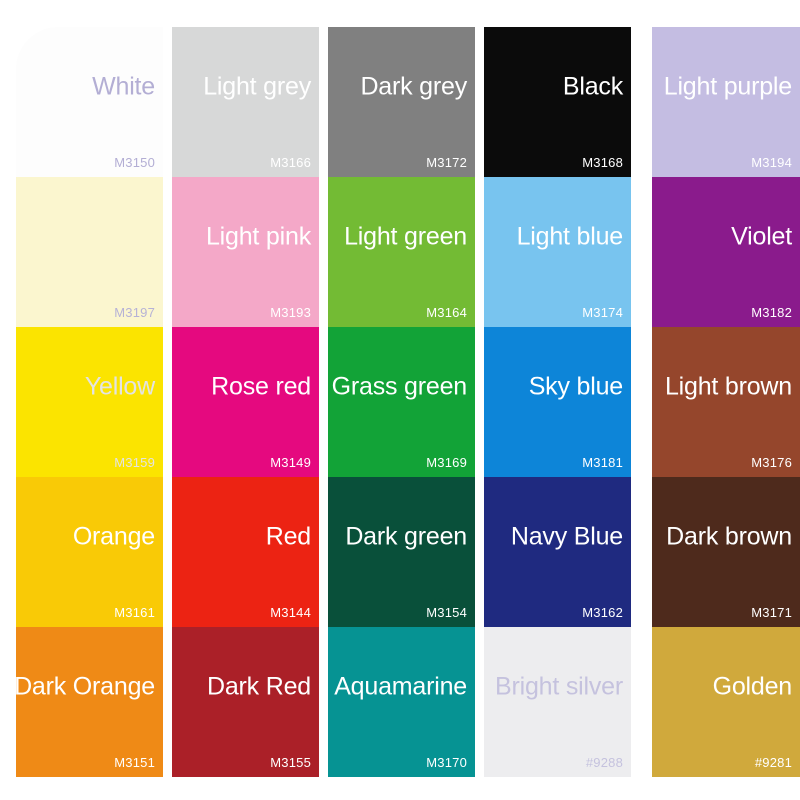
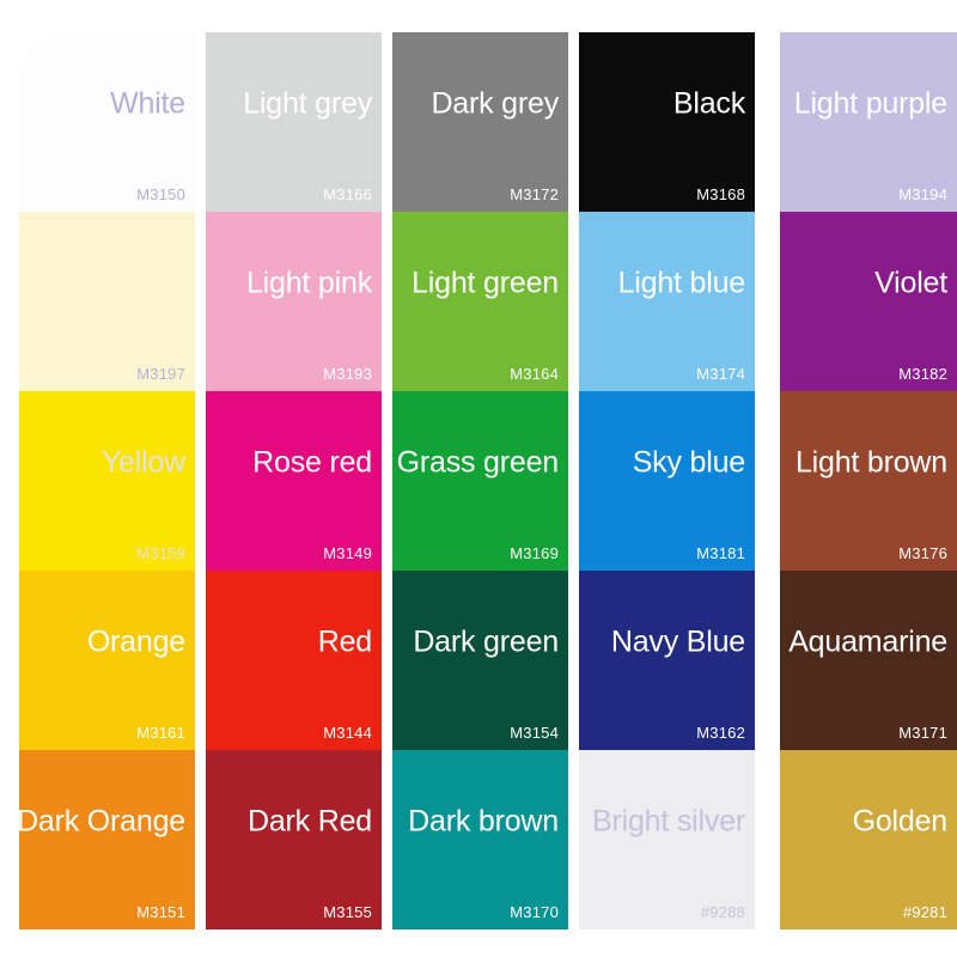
  White
  M3150
  M3197
  Yellow
  M3159
  Orange
  M3161
  Dark Orange
  M3151
  Light grey
  M3166
  Light pink
  M3193
  Rose red
  M3149
  Red
  M3144
  Dark Red
  M3155
  Dark grey
  M3172
  Light green
  M3164
  Grass green
  M3169
  Dark green
  M3154
- Aquamarine
+ Dark brown
  M3170
  Black
  M3168
  Light blue
  M3174
  Sky blue
  M3181
  Navy Blue
  M3162
  Bright silver
  #9288
  Light purple
  M3194
  Violet
  M3182
  Light brown
  M3176
- Dark brown
+ Aquamarine
  M3171
  Golden
  #9281
